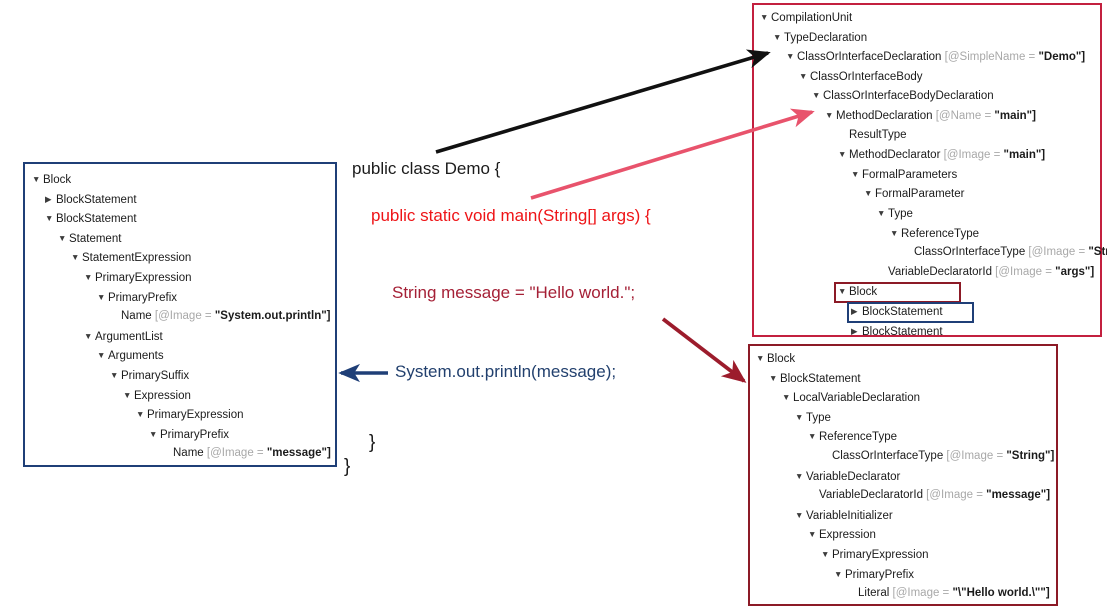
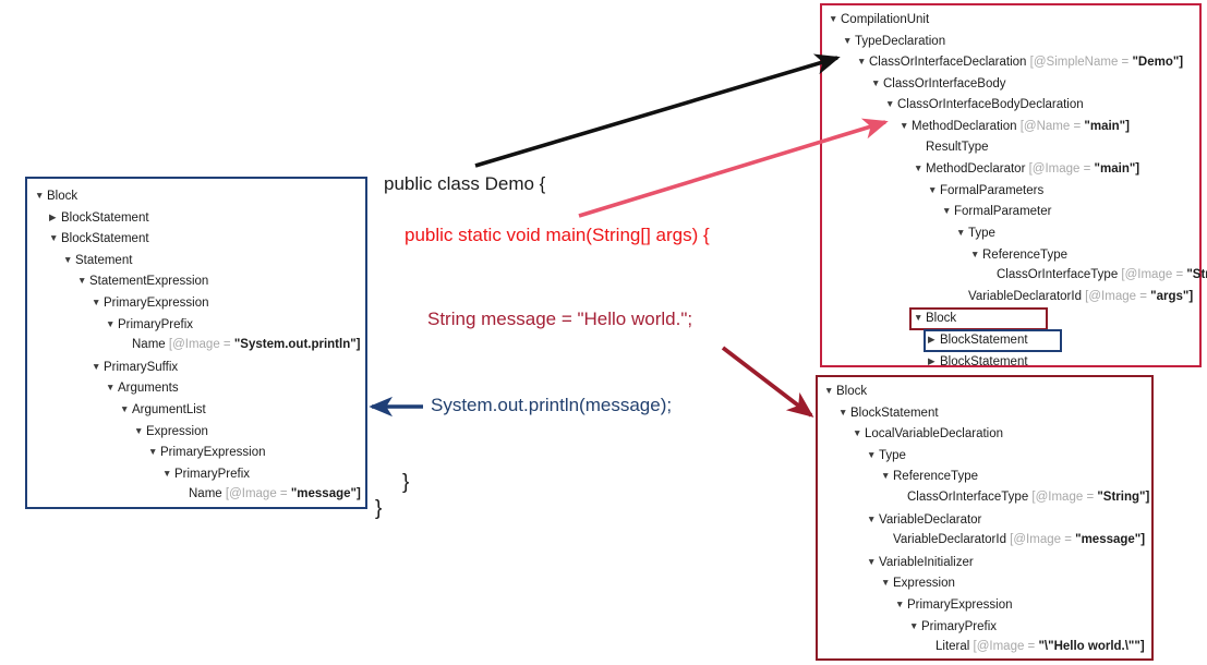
  public class Demo {
  public static void main(String[] args) {
  String message = "Hello world.";
  System.out.println(message);
  }
  }
  ▼ Block
  ▶ BlockStatement
  ▼ BlockStatement
  ▼ Statement
  ▼ StatementExpression
  ▼ PrimaryExpression
  ▼ PrimaryPrefix
  Name [@Image = "System.out.println"]
- ▼ ArgumentList
+ ▼ PrimarySuffix
  ▼ Arguments
- ▼ PrimarySuffix
+ ▼ ArgumentList
  ▼ Expression
  ▼ PrimaryExpression
  ▼ PrimaryPrefix
  Name [@Image = "message"]
  ▼ CompilationUnit
  ▼ TypeDeclaration
  ▼ ClassOrInterfaceDeclaration [@SimpleName = "Demo"]
  ▼ ClassOrInterfaceBody
  ▼ ClassOrInterfaceBodyDeclaration
  ▼ MethodDeclaration [@Name = "main"]
  ResultType
  ▼ MethodDeclarator [@Image = "main"]
  ▼ FormalParameters
  ▼ FormalParameter
  ▼ Type
  ▼ ReferenceType
  ClassOrInterfaceType [@Image = "St
  VariableDeclaratorId [@Image = "args"]
  ▼ Block
  ▶ BlockStatement
  ▶ BlockStatement
  ▼ Block
  ▼ BlockStatement
  ▼ LocalVariableDeclaration
  ▼ Type
  ▼ ReferenceType
  ClassOrInterfaceType [@Image = "String"]
  ▼ VariableDeclarator
  VariableDeclaratorId [@Image = "message"]
  ▼ VariableInitializer
  ▼ Expression
  ▼ PrimaryExpression
  ▼ PrimaryPrefix
  Literal [@Image = "\"Hello world.\""]
